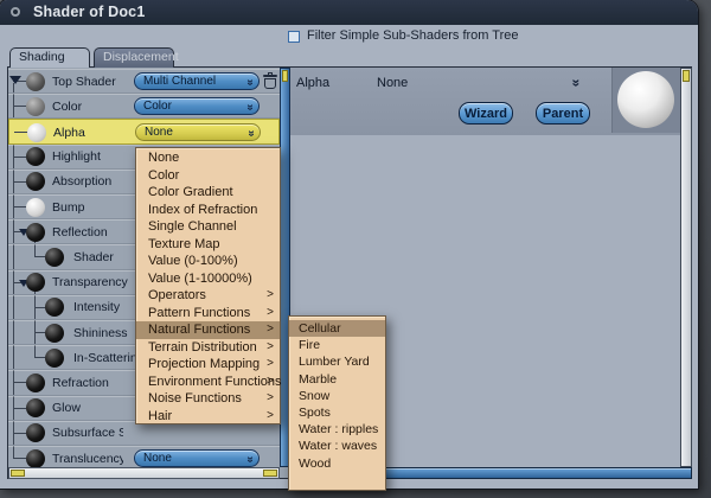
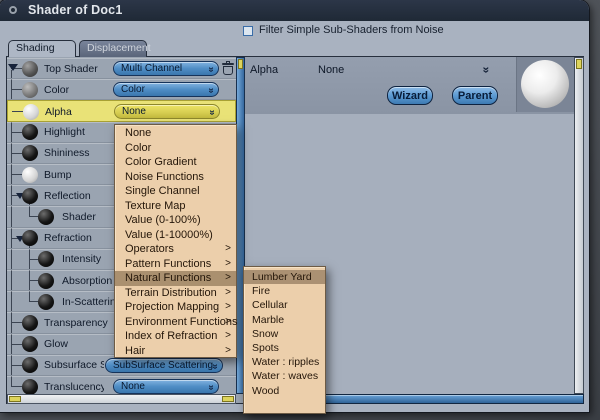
  Shader of Doc1
- Filter Simple Sub-Shaders from Tree
+ Filter Simple Sub-Shaders from Noise
  Shading
  Displacement
  Top Shader
  Multi Channel
  Color
  Color
  Alpha
  None
  Highlight
- Absorption
+ Shininess
  Bump
  Reflection
  Shader
- Transparency
+ Refraction
  Intensity
- Shininess
+ Absorption
  In-Scatterin
- Refraction
+ Transparency
  Glow
+ SubSurface Scattering
  Translucency
  None
  Alpha
  None
  Wizard
  Parent
  None
  Color
  Color Gradient
- Index of Refraction
+ Noise Functions
  Single Channel
  Texture Map
  Value (0-100%)
  Value (1-10000%)
  Operators
  >
  Pattern Functions
  >
  Natural Functions
  >
  Terrain Distribution
  >
  Projection Mapping
  >
  Environment Functions
  >
- Noise Functions
+ Index of Refraction
  >
  Hair
  >
- Cellular
+ Lumber Yard
  Fire
- Lumber Yard
+ Cellular
  Marble
  Snow
  Spots
  Water : ripples
  Water : waves
  Wood
